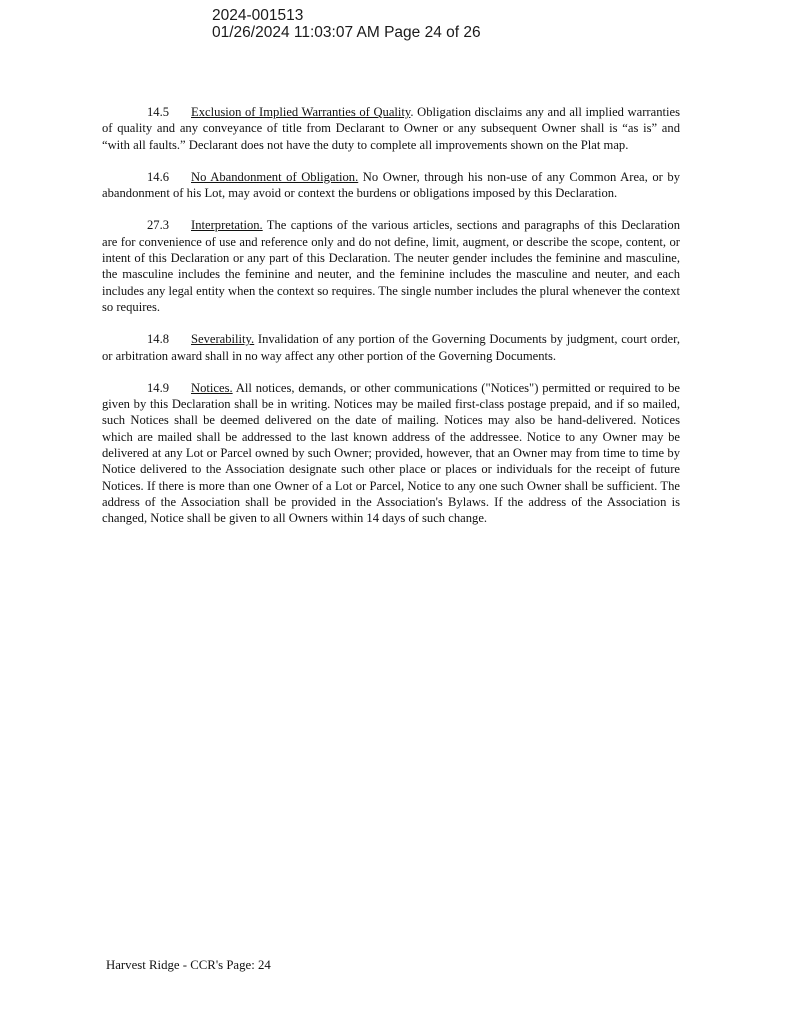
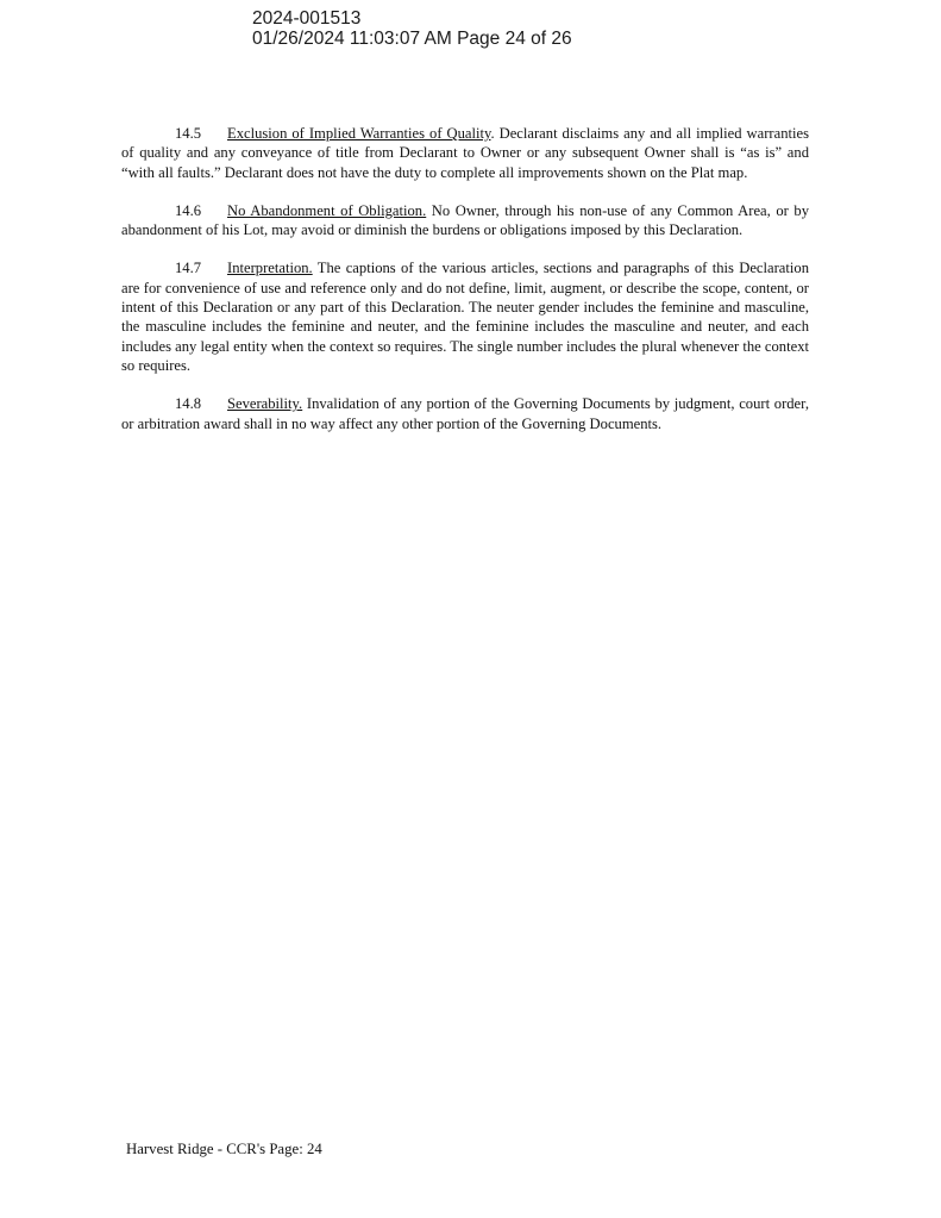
  2024-001513
  01/26/2024 11:03:07 AM Page 24 of 26
- 14.5 Exclusion of Implied Warranties of Quality. Obligation disclaims any and all implied warranties of quality and any conveyance of title from Declarant to Owner or any subsequent Owner shall is “as is” and “with all faults.” Declarant does not have the duty to complete all improvements shown on the Plat map.
+ 14.5 Exclusion of Implied Warranties of Quality. Declarant disclaims any and all implied warranties of quality and any conveyance of title from Declarant to Owner or any subsequent Owner shall is “as is” and “with all faults.” Declarant does not have the duty to complete all improvements shown on the Plat map.
- 14.6 No Abandonment of Obligation. No Owner, through his non-use of any Common Area, or by abandonment of his Lot, may avoid or context the burdens or obligations imposed by this Declaration.
+ 14.6 No Abandonment of Obligation. No Owner, through his non-use of any Common Area, or by abandonment of his Lot, may avoid or diminish the burdens or obligations imposed by this Declaration.
- 27.3 Interpretation. The captions of the various articles, sections and paragraphs of this Declaration are for convenience of use and reference only and do not define, limit, augment, or describe the scope, content, or intent of this Declaration or any part of this Declaration. The neuter gender includes the feminine and masculine, the masculine includes the feminine and neuter, and the feminine includes the masculine and neuter, and each includes any legal entity when the context so requires. The single number includes the plural whenever the context so requires.
+ 14.7 Interpretation. The captions of the various articles, sections and paragraphs of this Declaration are for convenience of use and reference only and do not define, limit, augment, or describe the scope, content, or intent of this Declaration or any part of this Declaration. The neuter gender includes the feminine and masculine, the masculine includes the feminine and neuter, and the feminine includes the masculine and neuter, and each includes any legal entity when the context so requires. The single number includes the plural whenever the context so requires.
  14.8 Severability. Invalidation of any portion of the Governing Documents by judgment, court order, or arbitration award shall in no way affect any other portion of the Governing Documents.
- 14.9 Notices. All notices, demands, or other communications ("Notices") permitted or required to be given by this Declaration shall be in writing. Notices may be mailed first-class postage prepaid, and if so mailed, such Notices shall be deemed delivered on the date of mailing. Notices may also be hand-delivered. Notices which are mailed shall be addressed to the last known address of the addressee. Notice to any Owner may be delivered at any Lot or Parcel owned by such Owner; provided, however, that an Owner may from time to time by Notice delivered to the Association designate such other place or places or individuals for the receipt of future Notices. If there is more than one Owner of a Lot or Parcel, Notice to any one such Owner shall be sufficient. The address of the Association shall be provided in the Association's Bylaws. If the address of the Association is changed, Notice shall be given to all Owners within 14 days of such change.
  Harvest Ridge - CCR's Page: 24
